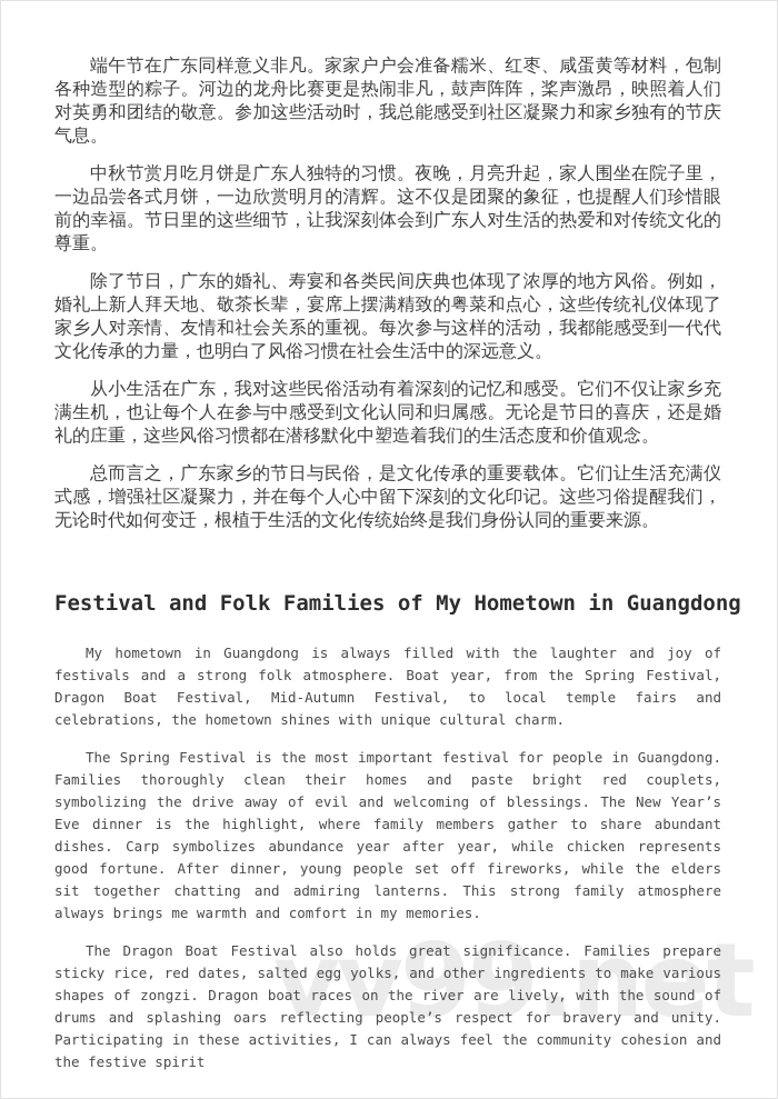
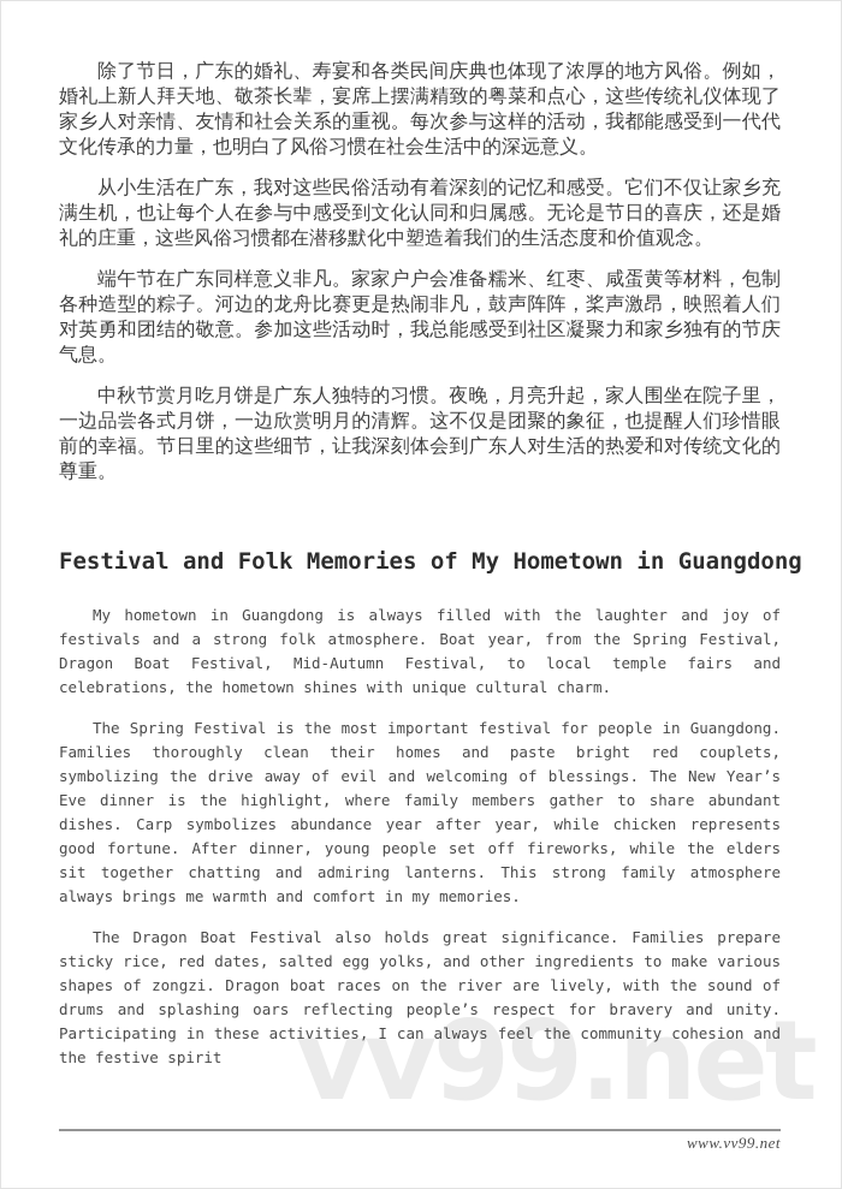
  vv99.net
- 端午节在广东同样意义非凡。家家户户会准备糯米、红枣、咸蛋黄等材料，包制各种造型的粽子。河边的龙舟比赛更是热闹非凡，鼓声阵阵，桨声激昂，映照着人们对英勇和团结的敬意。参加这些活动时，我总能感受到社区凝聚力和家乡独有的节庆气息。
+ 除了节日，广东的婚礼、寿宴和各类民间庆典也体现了浓厚的地方风俗。例如，婚礼上新人拜天地、敬茶长辈，宴席上摆满精致的粤菜和点心，这些传统礼仪体现了家乡人对亲情、友情和社会关系的重视。每次参与这样的活动，我都能感受到一代代文化传承的力量，也明白了风俗习惯在社会生活中的深远意义。
- 中秋节赏月吃月饼是广东人独特的习惯。夜晚，月亮升起，家人围坐在院子里，一边品尝各式月饼，一边欣赏明月的清辉。这不仅是团聚的象征，也提醒人们珍惜眼前的幸福。节日里的这些细节，让我深刻体会到广东人对生活的热爱和对传统文化的尊重。
+ 从小生活在广东，我对这些民俗活动有着深刻的记忆和感受。它们不仅让家乡充满生机，也让每个人在参与中感受到文化认同和归属感。无论是节日的喜庆，还是婚礼的庄重，这些风俗习惯都在潜移默化中塑造着我们的生活态度和价值观念。
- 除了节日，广东的婚礼、寿宴和各类民间庆典也体现了浓厚的地方风俗。例如，婚礼上新人拜天地、敬茶长辈，宴席上摆满精致的粤菜和点心，这些传统礼仪体现了家乡人对亲情、友情和社会关系的重视。每次参与这样的活动，我都能感受到一代代文化传承的力量，也明白了风俗习惯在社会生活中的深远意义。
+ 端午节在广东同样意义非凡。家家户户会准备糯米、红枣、咸蛋黄等材料，包制各种造型的粽子。河边的龙舟比赛更是热闹非凡，鼓声阵阵，桨声激昂，映照着人们对英勇和团结的敬意。参加这些活动时，我总能感受到社区凝聚力和家乡独有的节庆气息。
- 从小生活在广东，我对这些民俗活动有着深刻的记忆和感受。它们不仅让家乡充满生机，也让每个人在参与中感受到文化认同和归属感。无论是节日的喜庆，还是婚礼的庄重，这些风俗习惯都在潜移默化中塑造着我们的生活态度和价值观念。
+ 中秋节赏月吃月饼是广东人独特的习惯。夜晚，月亮升起，家人围坐在院子里，一边品尝各式月饼，一边欣赏明月的清辉。这不仅是团聚的象征，也提醒人们珍惜眼前的幸福。节日里的这些细节，让我深刻体会到广东人对生活的热爱和对传统文化的尊重。
- 总而言之，广东家乡的节日与民俗，是文化传承的重要载体。它们让生活充满仪式感，增强社区凝聚力，并在每个人心中留下深刻的文化印记。这些习俗提醒我们，无论时代如何变迁，根植于生活的文化传统始终是我们身份认同的重要来源。
- Festival and Folk Families of My Hometown in Guangdong
+ Festival and Folk Memories of My Hometown in Guangdong
  My hometown in Guangdong is always filled with the laughter and joy of festivals and a strong folk atmosphere. Boat year, from the Spring Festival, Dragon Boat Festival, Mid-Autumn Festival, to local temple fairs and celebrations, the hometown shines with unique cultural charm.
  The Spring Festival is the most important festival for people in Guangdong. Families thoroughly clean their homes and paste bright red couplets, symbolizing the drive away of evil and welcoming of blessings. The New Year’s Eve dinner is the highlight, where family members gather to share abundant dishes. Carp symbolizes abundance year after year, while chicken represents good fortune. After dinner, young people set off fireworks, while the elders sit together chatting and admiring lanterns. This strong family atmosphere always brings me warmth and comfort in my memories.
  The Dragon Boat Festival also holds great significance. Families prepare sticky rice, red dates, salted egg yolks, and other ingredients to make various shapes of zongzi. Dragon boat races on the river are lively, with the sound of drums and splashing oars reflecting people’s respect for bravery and unity. Participating in these activities, I can always feel the community cohesion and the festive spirit
+ www.vv99.net
